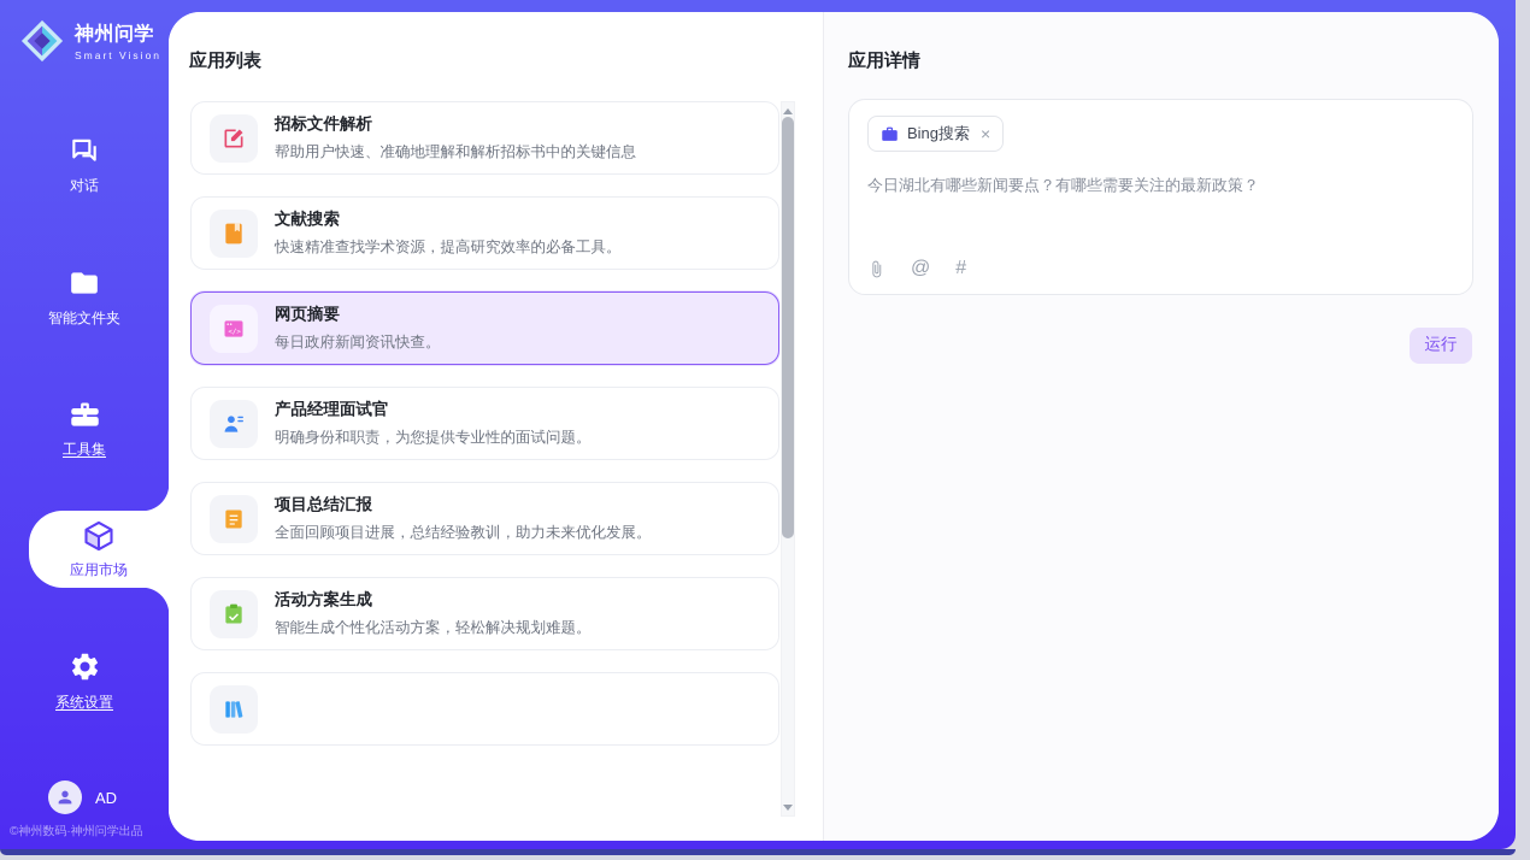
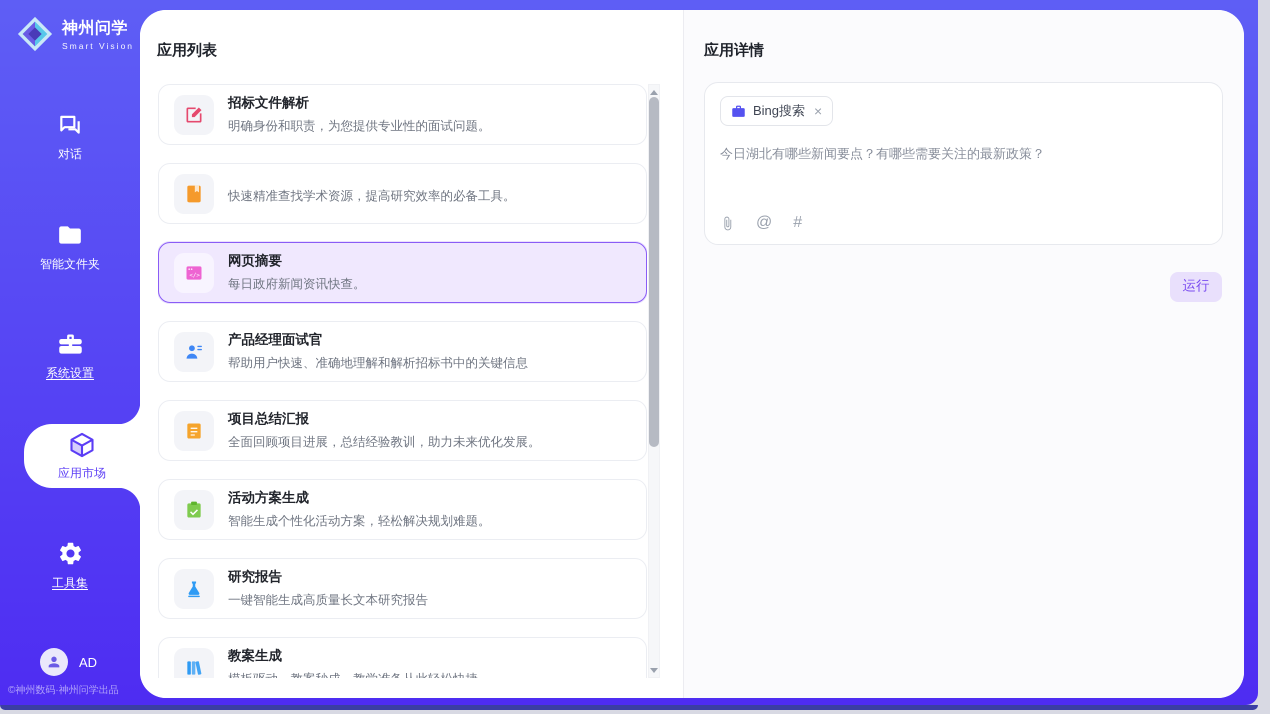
  神州问学
  Smart Vision
  对话
  智能文件夹
- 工具集
+ 系统设置
  应用市场
- 系统设置
+ 工具集
  AD
  ©神州数码·神州问学出品
  应用列表
  招标文件解析
- 帮助用户快速、准确地理解和解析招标书中的关键信息
+ 明确身份和职责，为您提供专业性的面试问题。
- 文献搜索
  快速精准查找学术资源，提高研究效率的必备工具。
  网页摘要
  每日政府新闻资讯快查。
  产品经理面试官
- 明确身份和职责，为您提供专业性的面试问题。
+ 帮助用户快速、准确地理解和解析招标书中的关键信息
  项目总结汇报
  全面回顾项目进展，总结经验教训，助力未来优化发展。
  活动方案生成
  智能生成个性化活动方案，轻松解决规划难题。
+ 研究报告
+ 一键智能生成高质量长文本研究报告
+ 教案生成
  应用详情
  Bing搜索
  ×
  今日湖北有哪些新闻要点？有哪些需要关注的最新政策？
  @
  #
  运行
